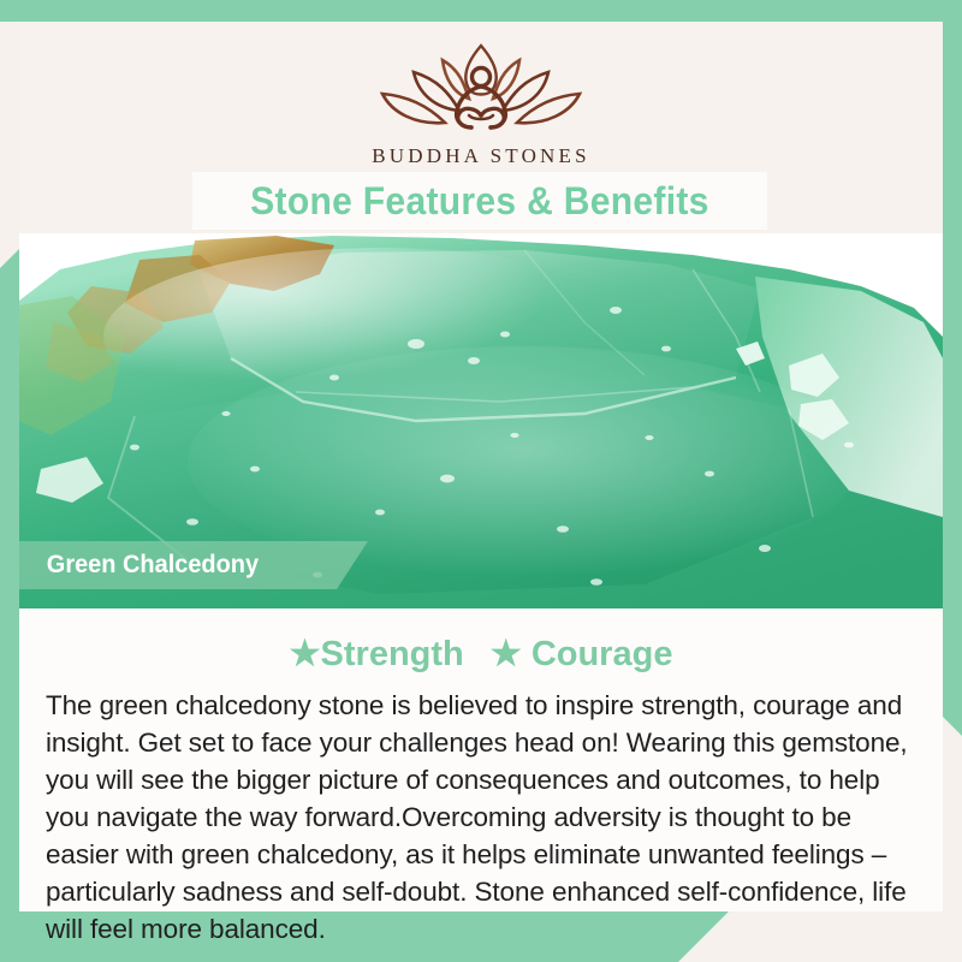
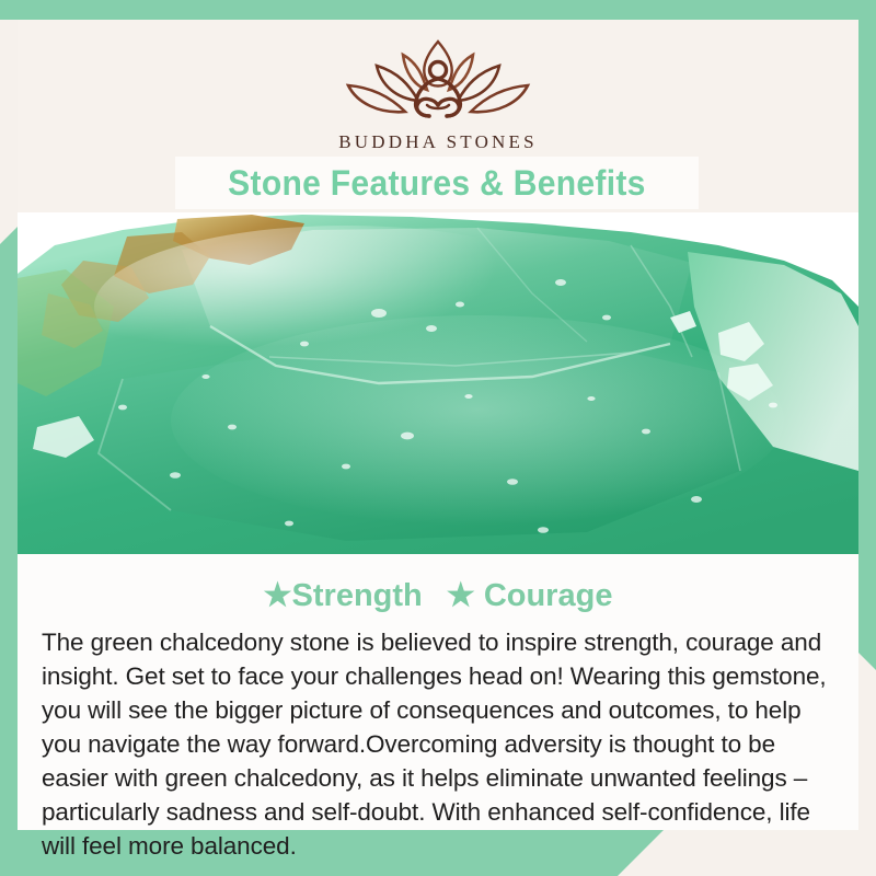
  BUDDHA STONES
  Stone Features & Benefits
- Green Chalcedony
  ★Strength ★ Courage
- The green chalcedony stone is believed to inspire strength, courage and insight. Get set to face your challenges head on! Wearing this gemstone, you will see the bigger picture of consequences and outcomes, to help you navigate the way forward.Overcoming adversity is thought to be easier with green chalcedony, as it helps eliminate unwanted feelings – particularly sadness and self-doubt. Stone enhanced self-confidence, life will feel more balanced.
+ The green chalcedony stone is believed to inspire strength, courage and insight. Get set to face your challenges head on! Wearing this gemstone, you will see the bigger picture of consequences and outcomes, to help you navigate the way forward.Overcoming adversity is thought to be easier with green chalcedony, as it helps eliminate unwanted feelings – particularly sadness and self-doubt. With enhanced self-confidence, life will feel more balanced.
